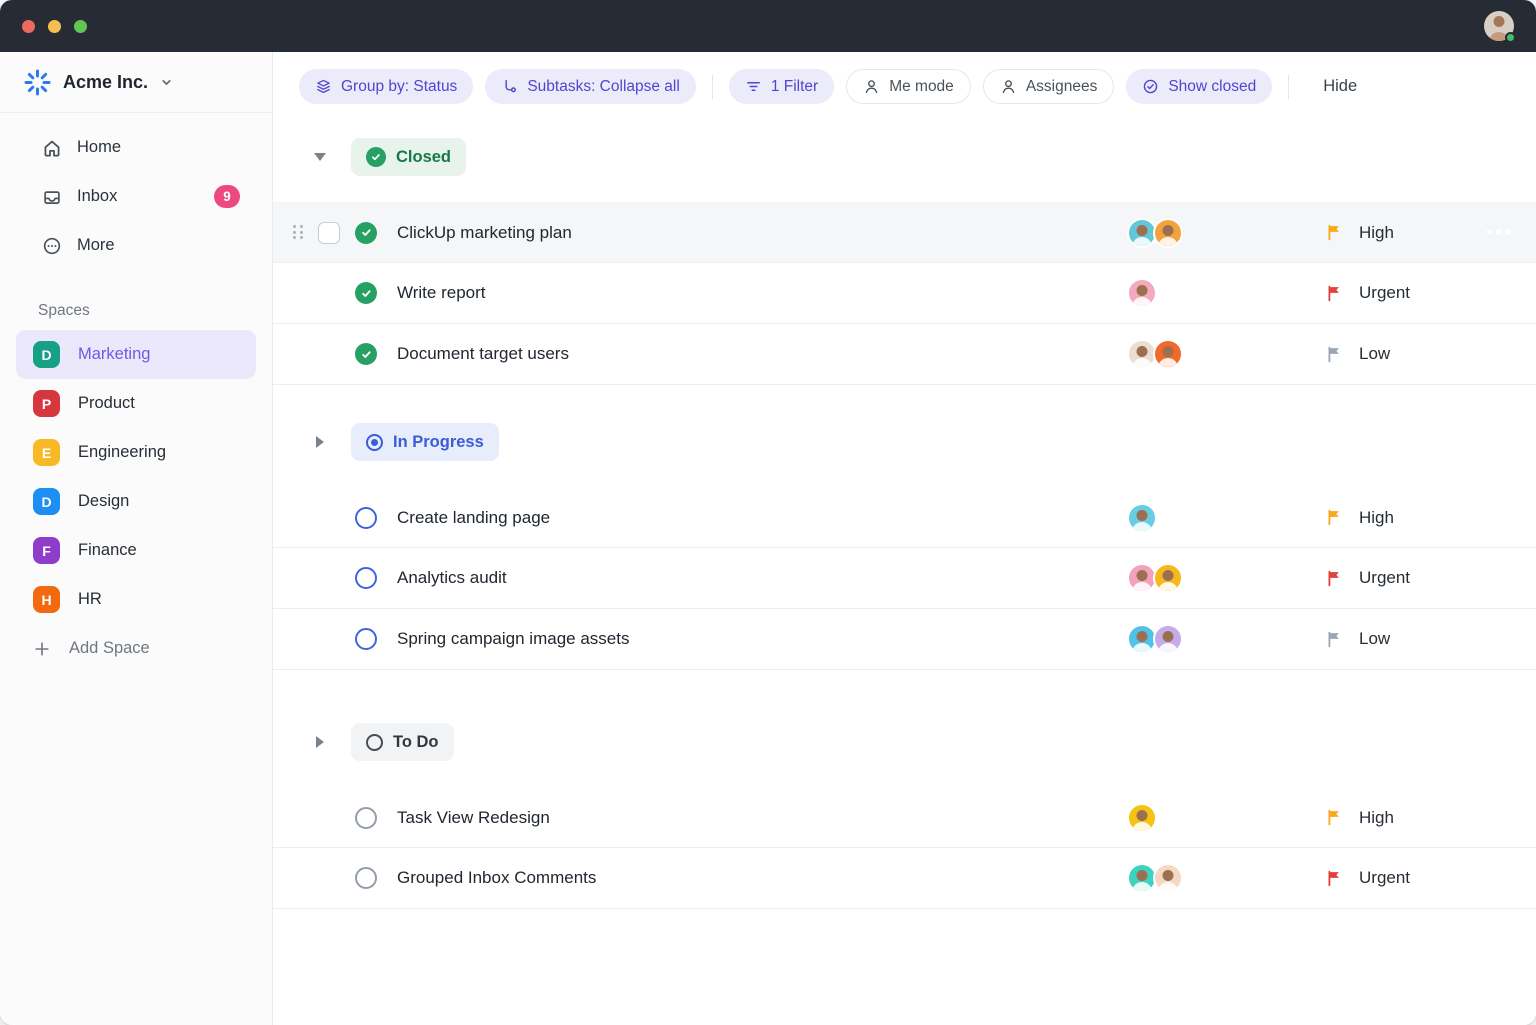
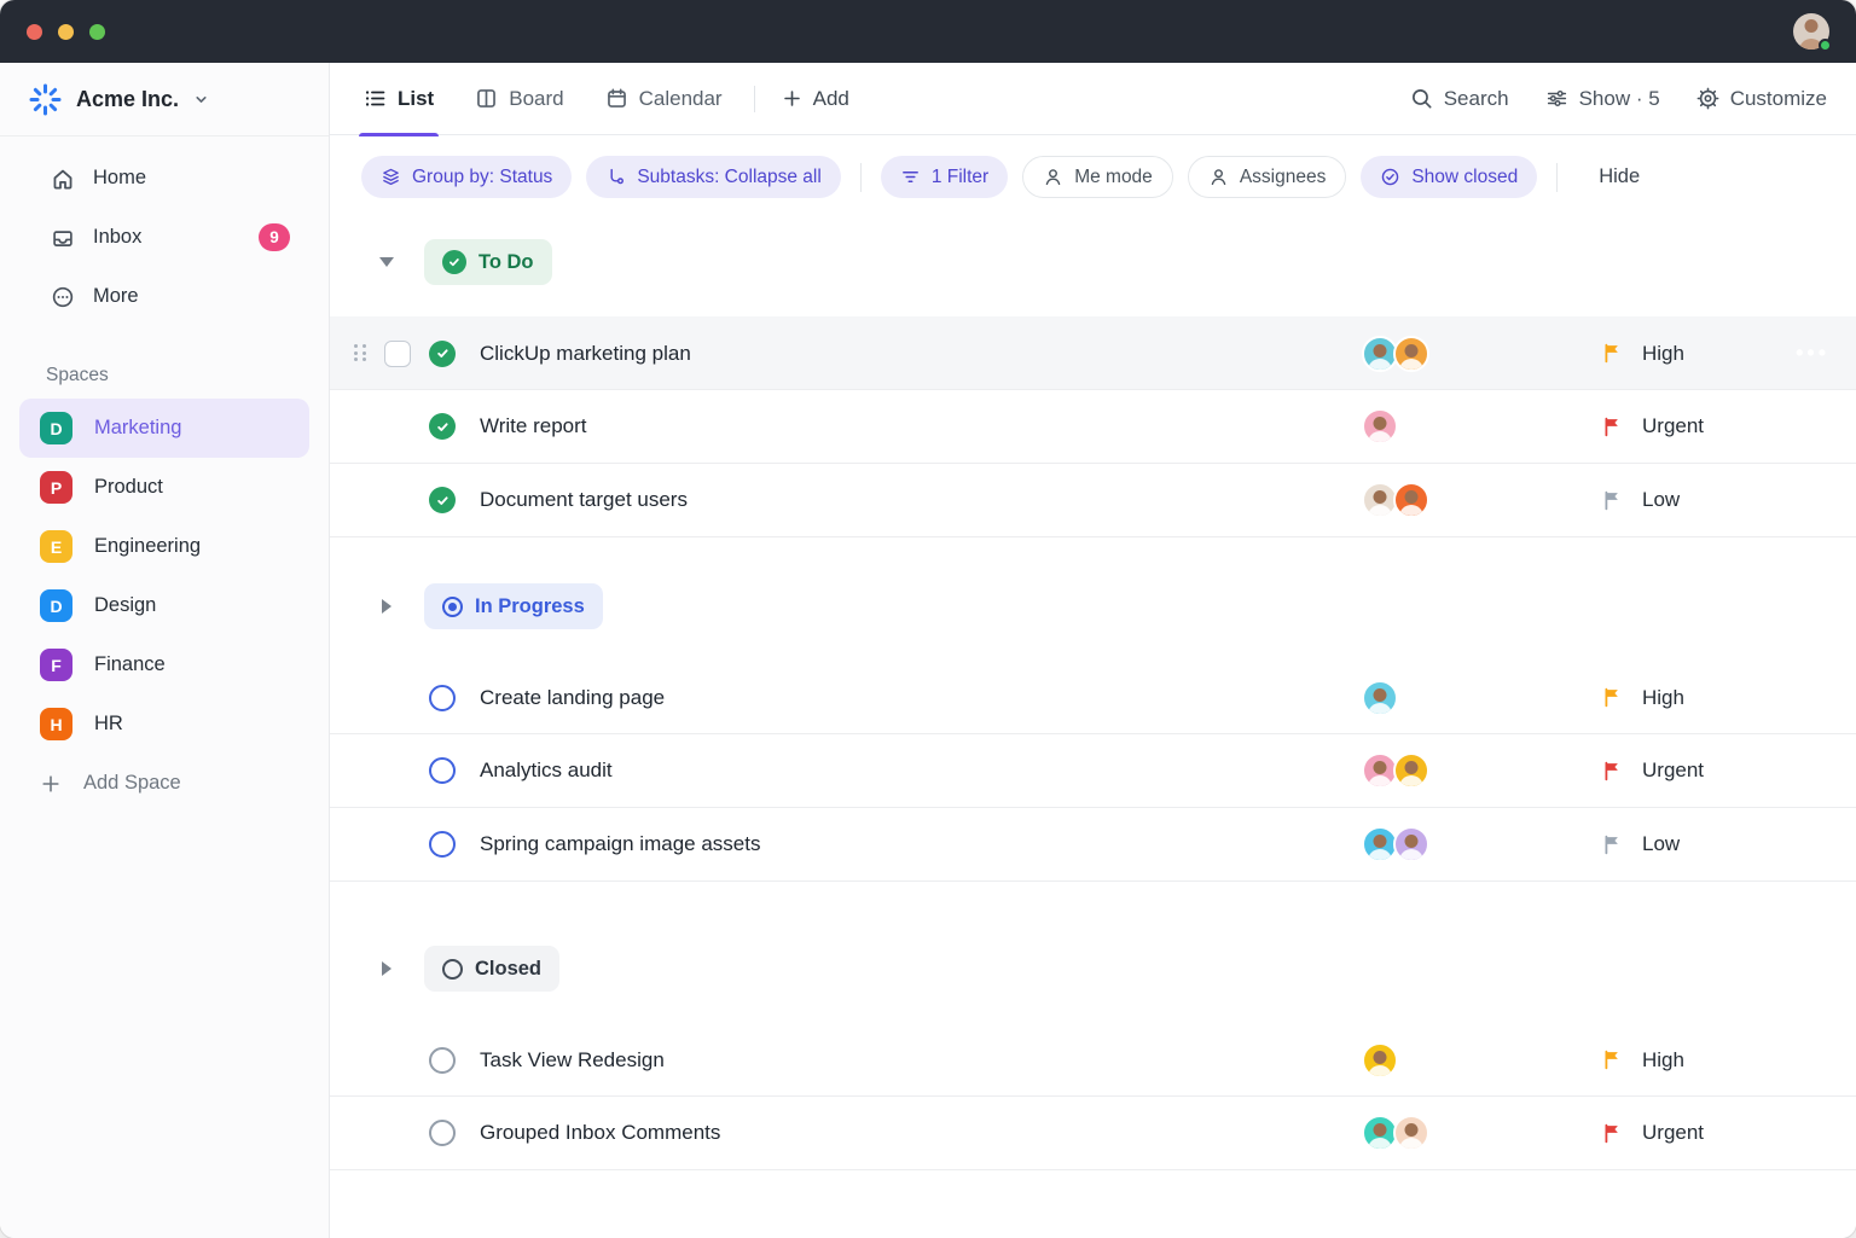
  Acme Inc.
  Home
  Inbox
  9
  More
  Spaces
  D
  Marketing
  P
  Product
  E
  Engineering
  D
  Design
  F
  Finance
  H
  HR
  Add Space
+ List
+ Board
+ Calendar
+ Add
+ Search
+ Show · 5
+ Customize
  Group by: Status
  Subtasks: Collapse all
  1 Filter
  Me mode
  Assignees
  Show closed
  Hide
- Closed
+ To Do
  ClickUp marketing plan
  High
  Write report
  Urgent
  Document target users
  Low
  In Progress
  Create landing page
  High
  Analytics audit
  Urgent
  Spring campaign image assets
  Low
- To Do
+ Closed
  Task View Redesign
  High
  Grouped Inbox Comments
  Urgent
